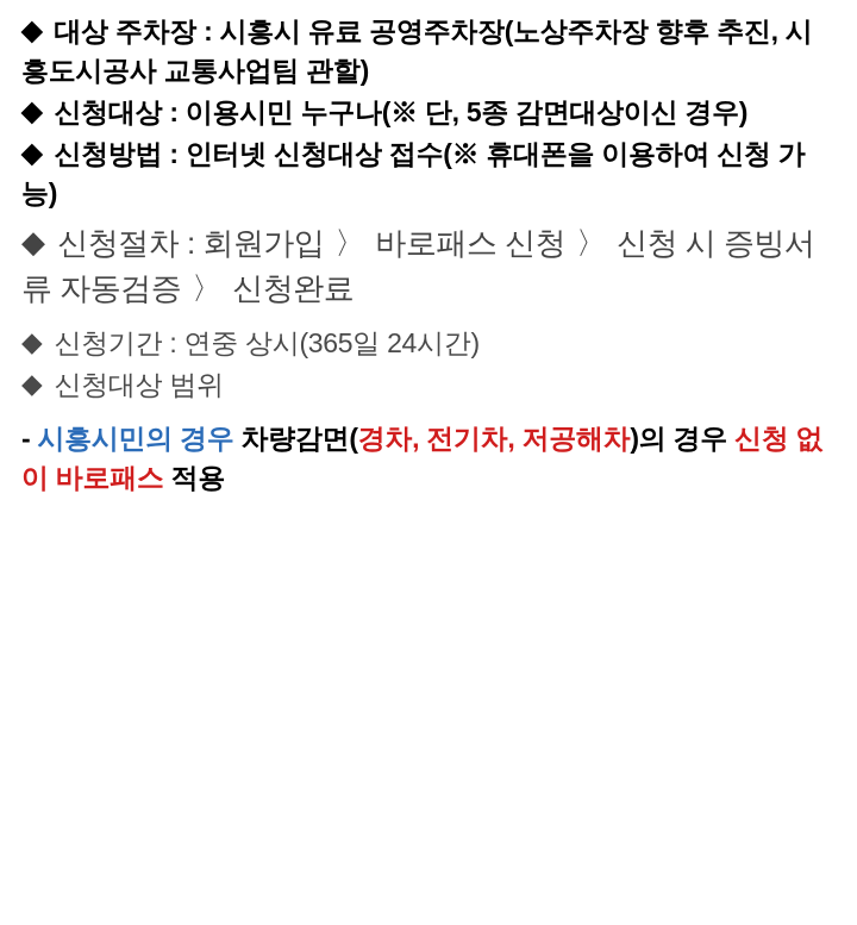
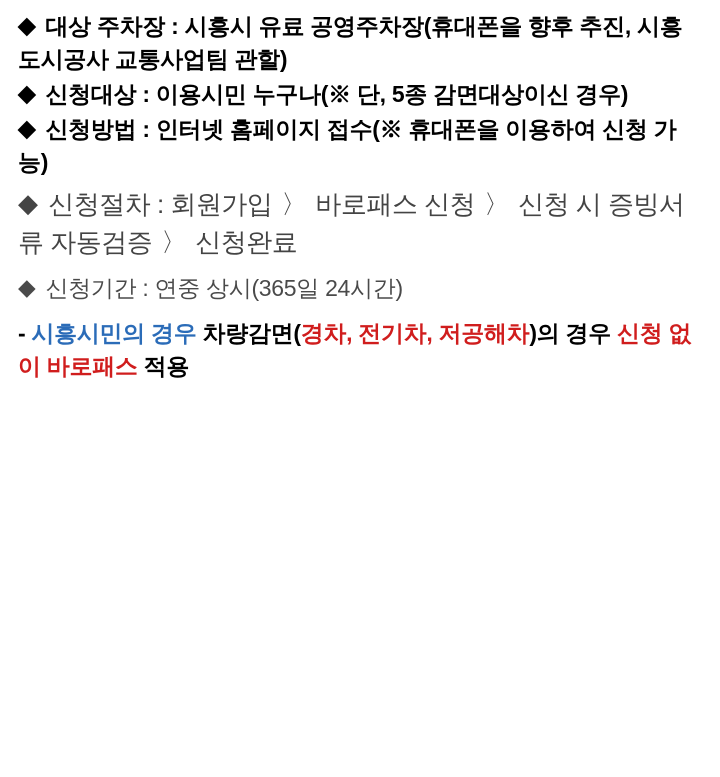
- ◆ 대상 주차장 : 시흥시 유료 공영주차장(노상주차장 향후 추진, 시흥도시공사 교통사업팀 관할)
+ ◆ 대상 주차장 : 시흥시 유료 공영주차장(휴대폰을 향후 추진, 시흥도시공사 교통사업팀 관할)
  ◆ 신청대상 : 이용시민 누구나(※ 단, 5종 감면대상이신 경우)
- ◆ 신청방법 : 인터넷 신청대상 접수(※ 휴대폰을 이용하여 신청 가능)
+ ◆ 신청방법 : 인터넷 홈페이지 접수(※ 휴대폰을 이용하여 신청 가능)
  ◆ 신청절차 : 회원가입 〉 바로패스 신청 〉 신청 시 증빙서류 자동검증 〉 신청완료
  ◆ 신청기간 : 연중 상시(365일 24시간)
- ◆ 신청대상 범위
  - 시흥시민의 경우 차량감면(경차, 전기차, 저공해차)의 경우 신청 없이 바로패스 적용
